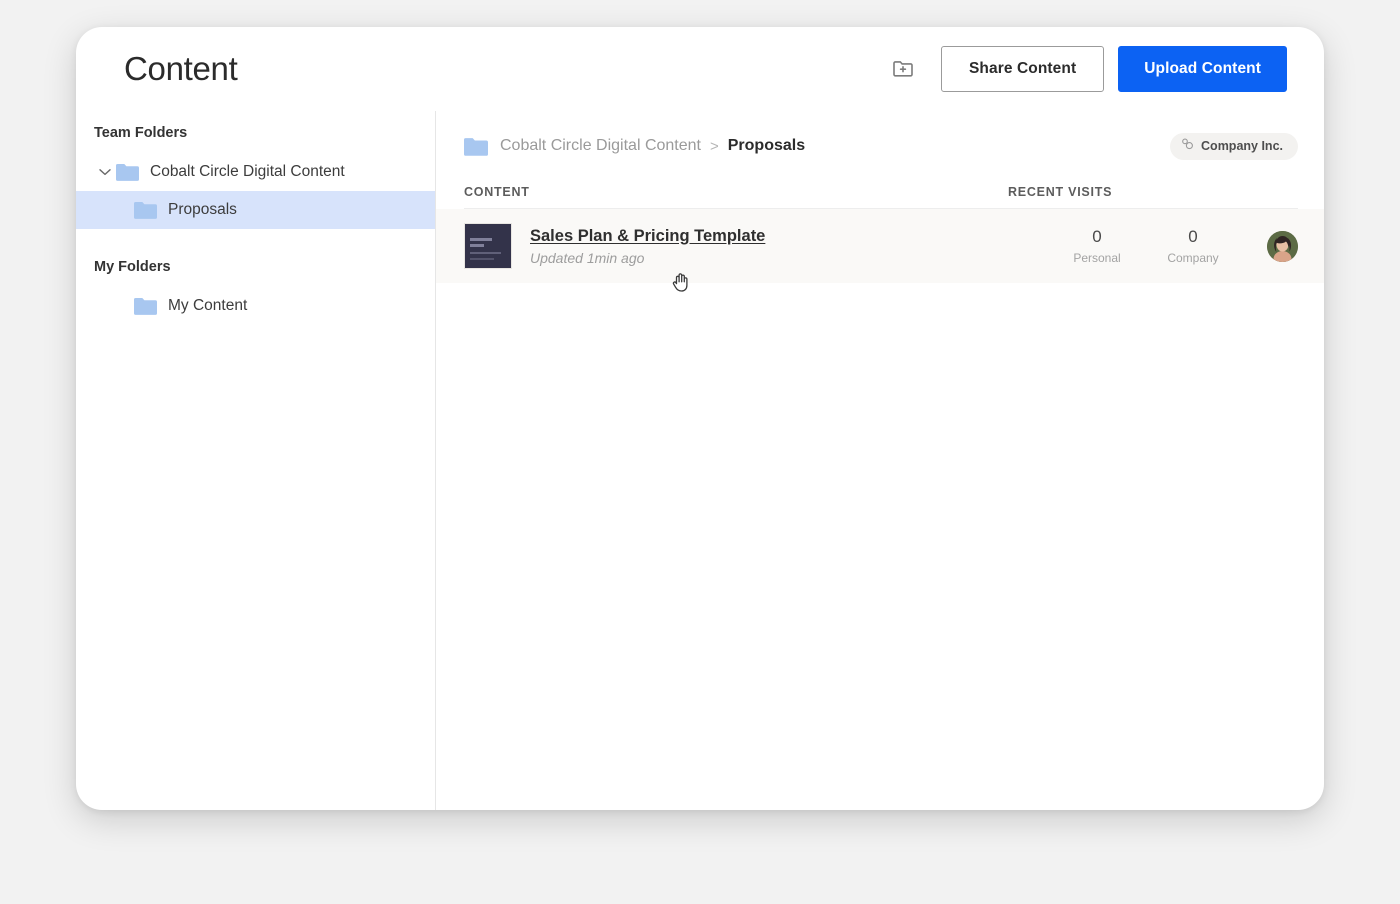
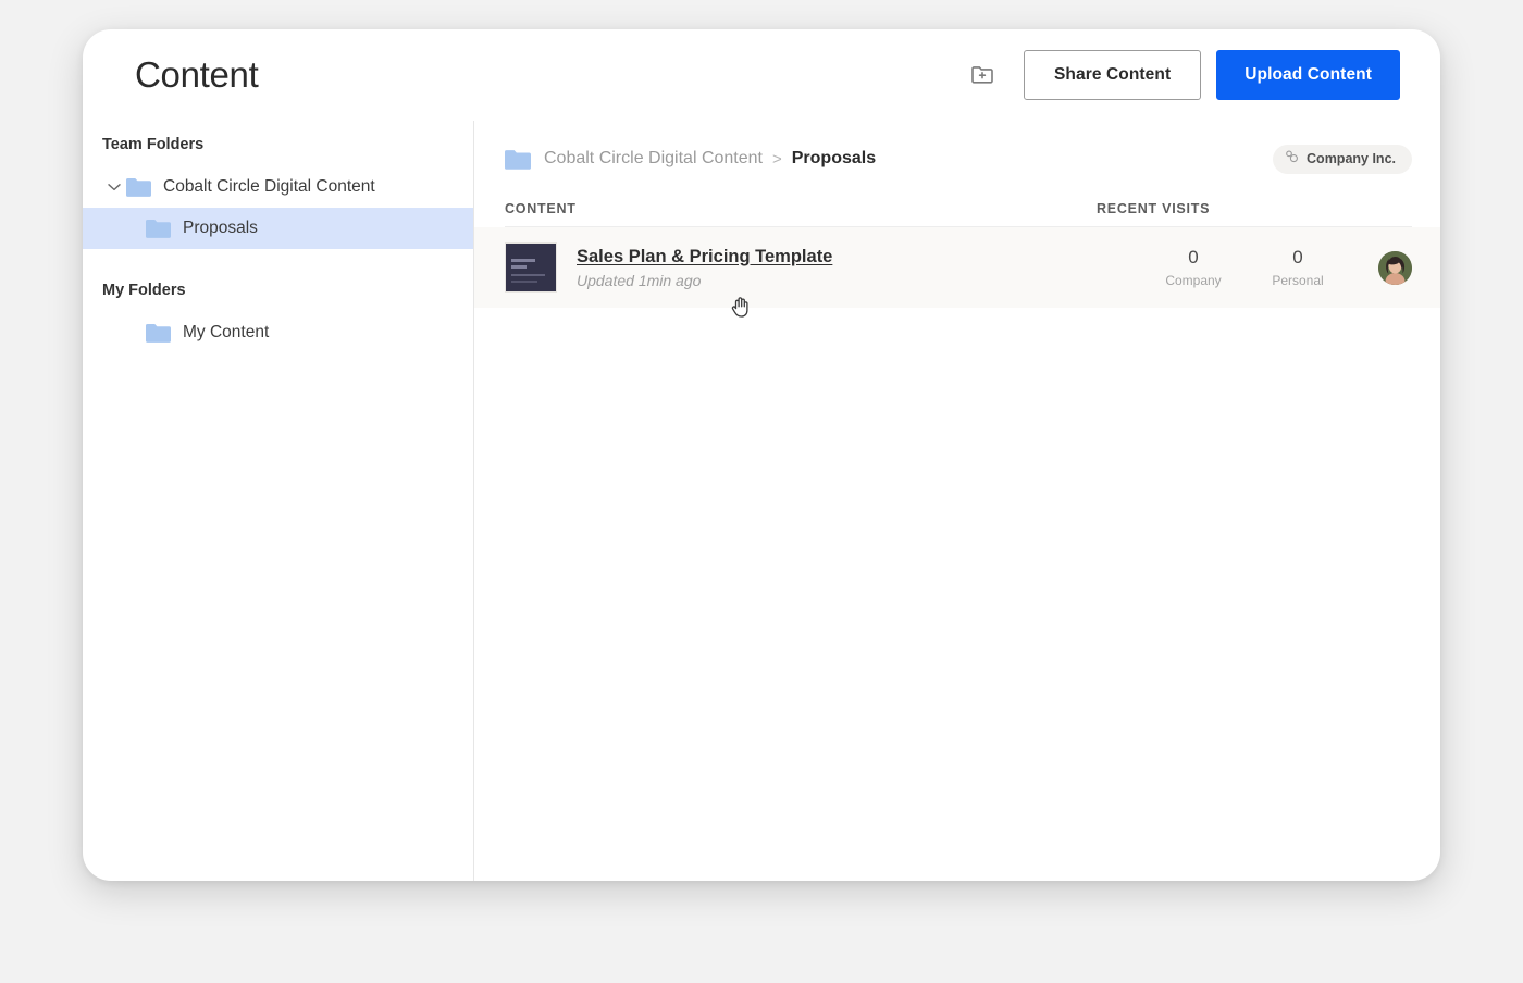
  Content
  Share Content
  Upload Content
  Team Folders
  Cobalt Circle Digital Content
  Proposals
  My Folders
  My Content
  Cobalt Circle Digital Content
  >
  Proposals
  Company Inc.
  CONTENT
  RECENT VISITS
  Sales Plan & Pricing Template
  Updated 1min ago
  0
- Personal
+ Company
  0
- Company
+ Personal
